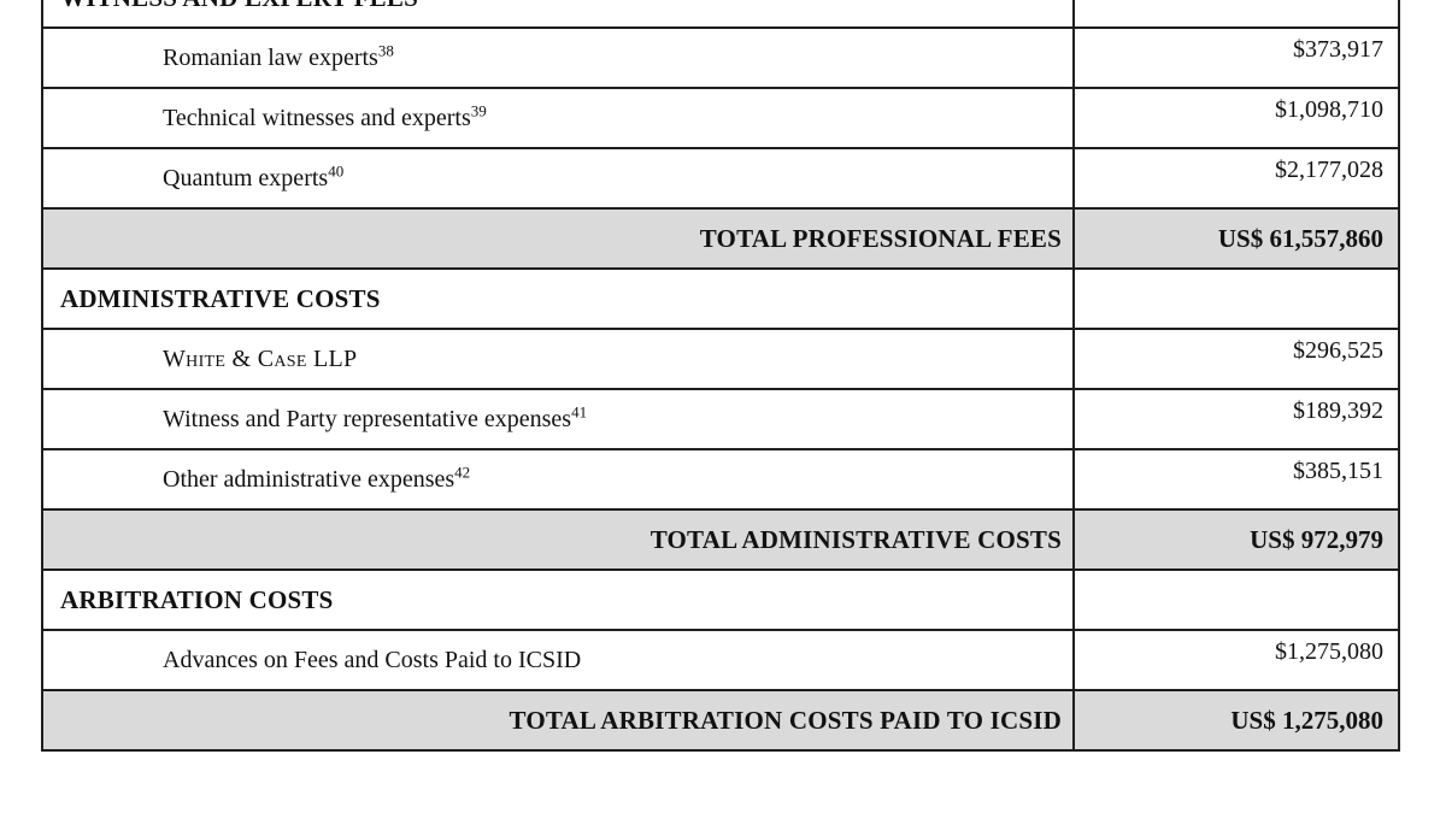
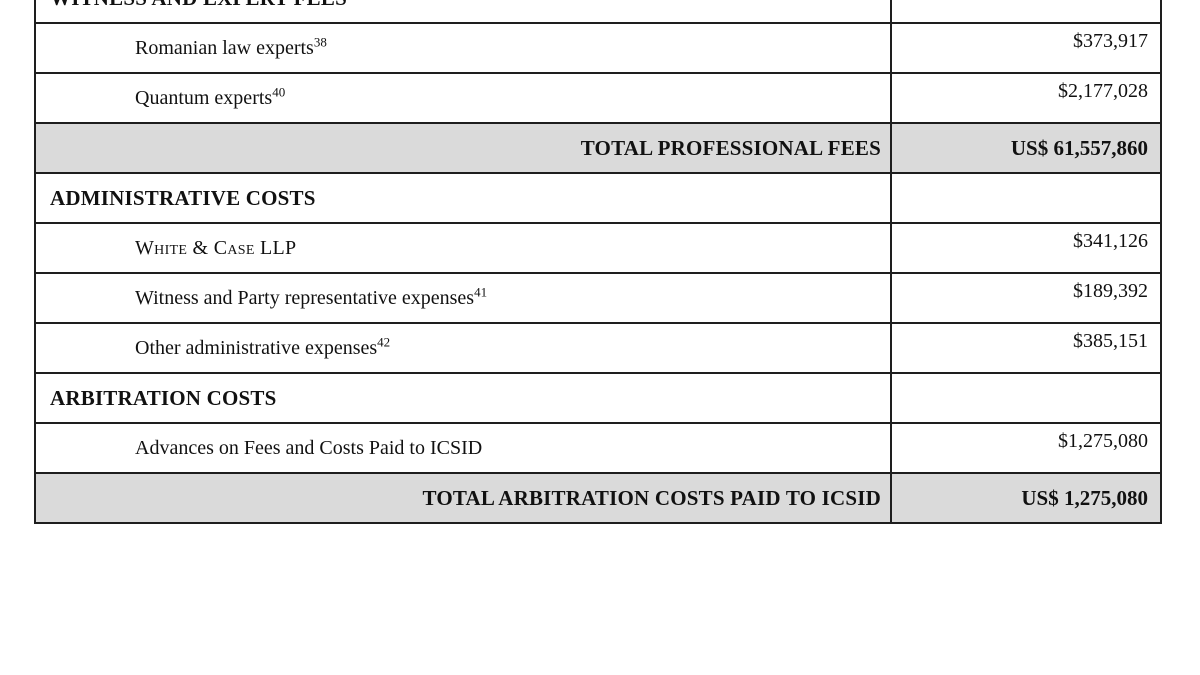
  Romanian law experts38	$373,917
- Technical witnesses and experts39	$1,098,710
  Quantum experts40	$2,177,028
  TOTAL PROFESSIONAL FEES	US$ 61,557,860
  ADMINISTRATIVE COSTS
- White & Case LLP	$296,525
+ White & Case LLP	$341,126
  Witness and Party representative expenses41	$189,392
  Other administrative expenses42	$385,151
- TOTAL ADMINISTRATIVE COSTS	US$ 972,979
  ARBITRATION COSTS
  Advances on Fees and Costs Paid to ICSID	$1,275,080
  TOTAL ARBITRATION COSTS PAID TO ICSID	US$ 1,275,080
